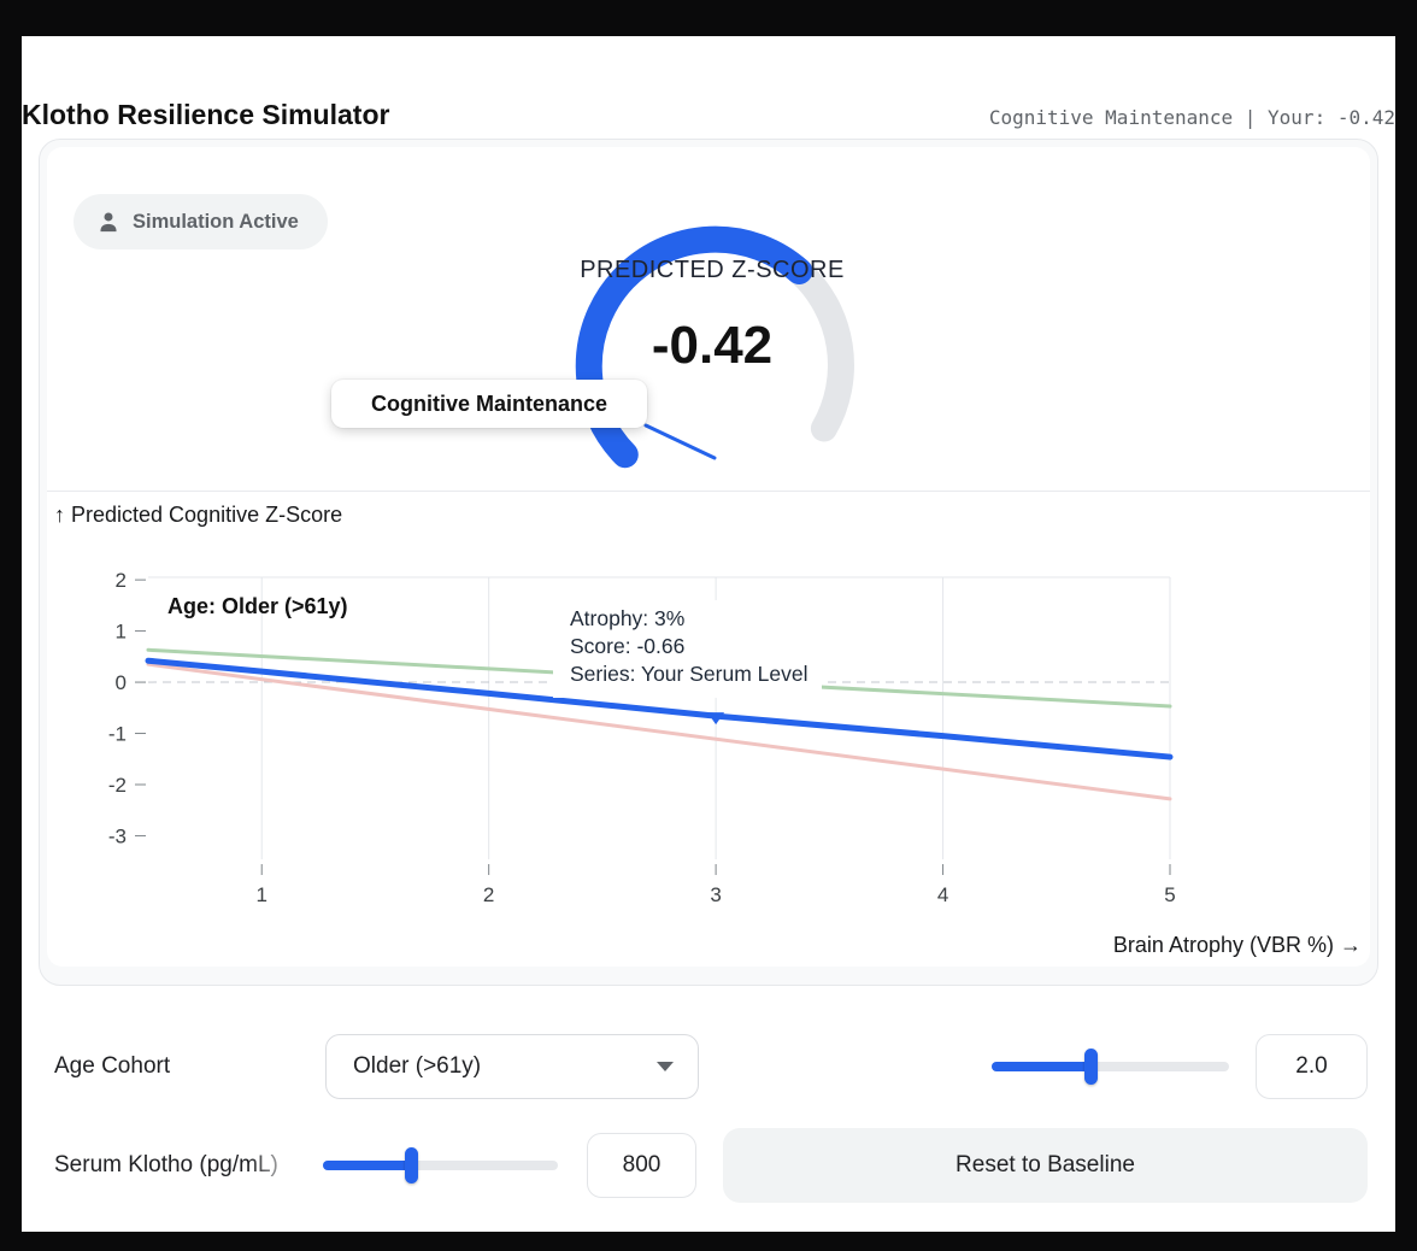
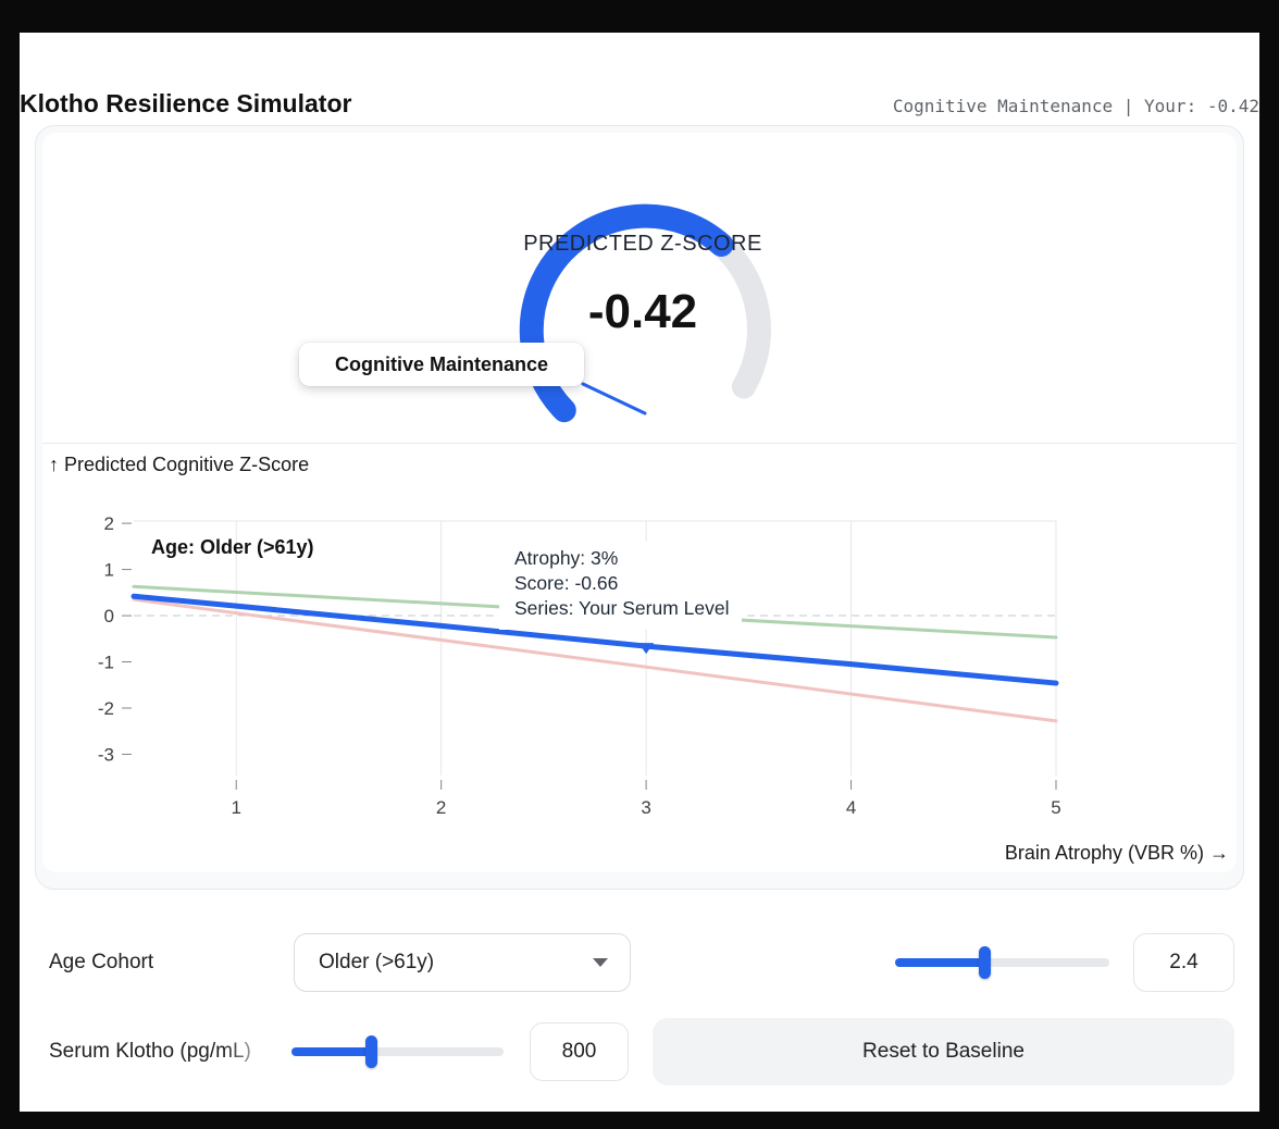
  Klotho Resilience Simulator
  Cognitive Maintenance | Your: -0.42
- Simulation Active
  PREDICTED Z-SCORE
  -0.42
  Cognitive Maintenance
  ↑ Predicted Cognitive Z-Score
  1
  2
  3
  4
  5
  2
  1
  0
  -1
  -2
  -3
  Age: Older (>61y)
  Atrophy: 3%
  Score: -0.66
  Series: Your Serum Level
  Brain Atrophy (VBR %) →
  Age Cohort
  Older (>61y)
- 2.0
+ 2.4
  Serum Klotho (pg/
  800
  Reset to Baseline
